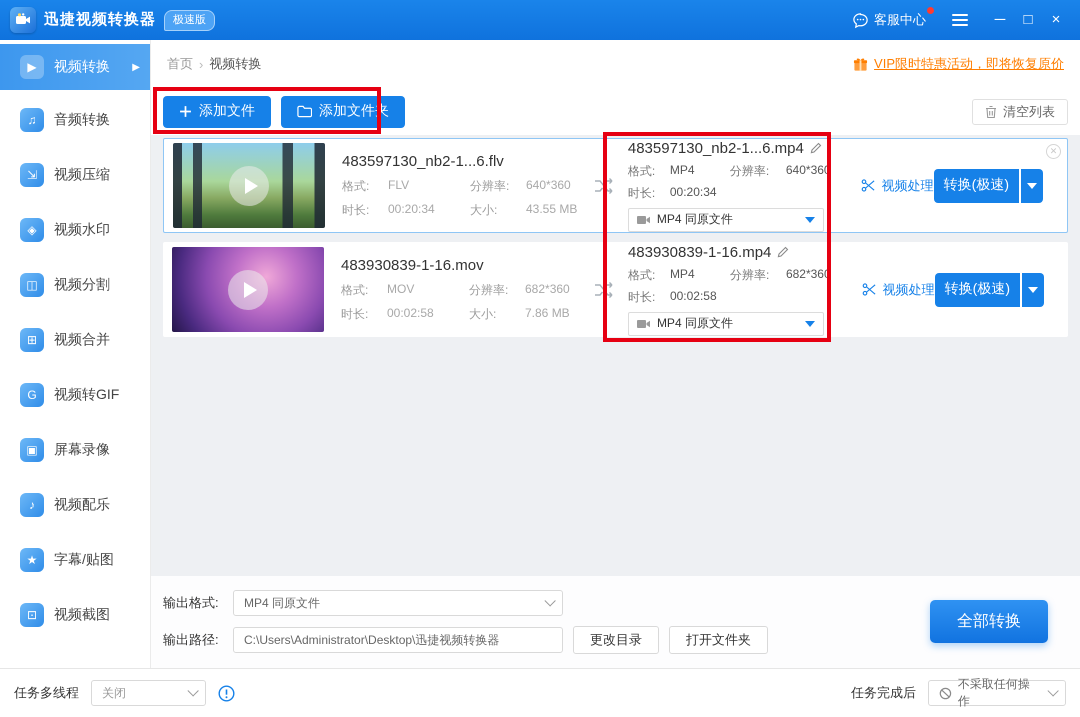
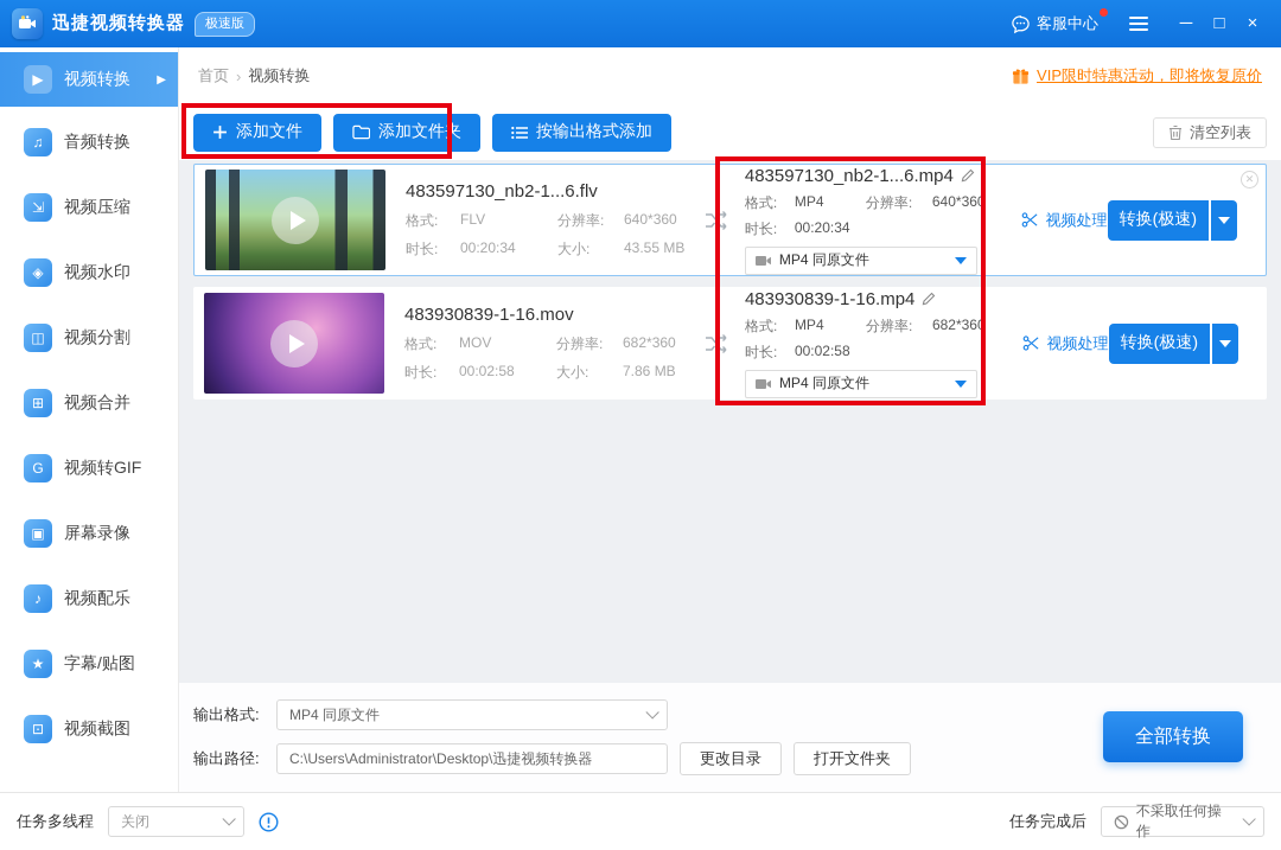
  迅捷视频转换器
  极速版
  客服中心
  ─
  □
  ×
  ▶
  视频转换
  ▶
  ♫
  音频转换
  ⇲
  视频压缩
  ◈
  视频水印
  ◫
  视频分割
  ⊞
  视频合并
  G
  视频转GIF
  ▣
  屏幕录像
  ♪
  视频配乐
  ★
  字幕/贴图
  ⊡
  视频截图
  首页
  ›
  视频转换
  VIP限时特惠活动，即将恢复原价
  添加文件
  添加文件夹
+ 按输出格式添加
  清空列表
  483597130_nb2-1...6.flv
  格式:
  FLV
  分辨率:
  640*360
  时长:
  00:20:34
  大小:
  43.55 MB
  483597130_nb2-1...6.mp4
  格式:
  MP4
  分辨率:
  640*360
  时长:
  00:20:34
  MP4 同原文件
  视频处理
  转换(极速)
  ✕
  483930839-1-16.mov
  格式:
  MOV
  分辨率:
  682*360
  时长:
  00:02:58
  大小:
  7.86 MB
  483930839-1-16.mp4
  格式:
  MP4
  分辨率:
  682*360
  时长:
  00:02:58
  MP4 同原文件
  视频处理
  转换(极速)
  输出格式:
  MP4 同原文件
  输出路径:
  C:\Users\Administrator\Desktop\迅捷视频转换器
  更改目录
  打开文件夹
  全部转换
  任务多线程
  关闭
  任务完成后
  不采取任何操作
